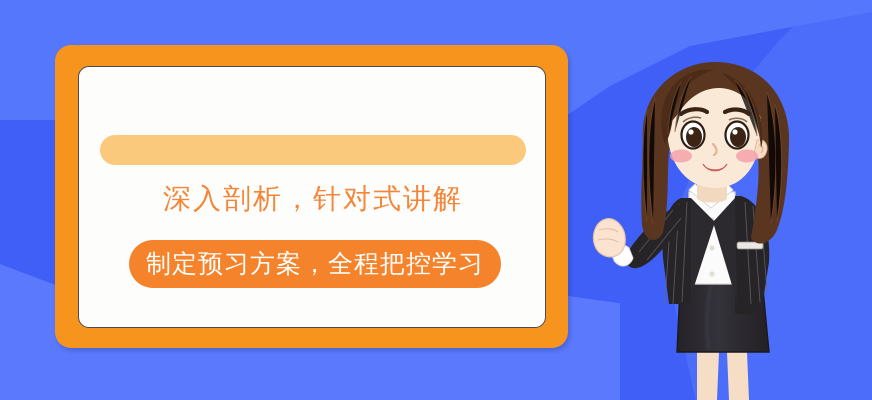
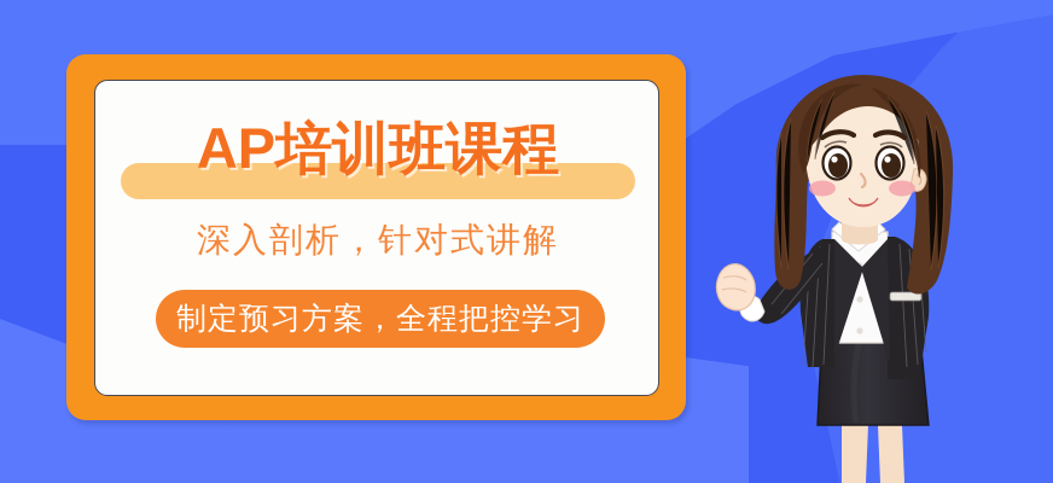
+ AP培训班课程
  深入剖析，针对式讲解
  制定预习方案，全程把控学习
